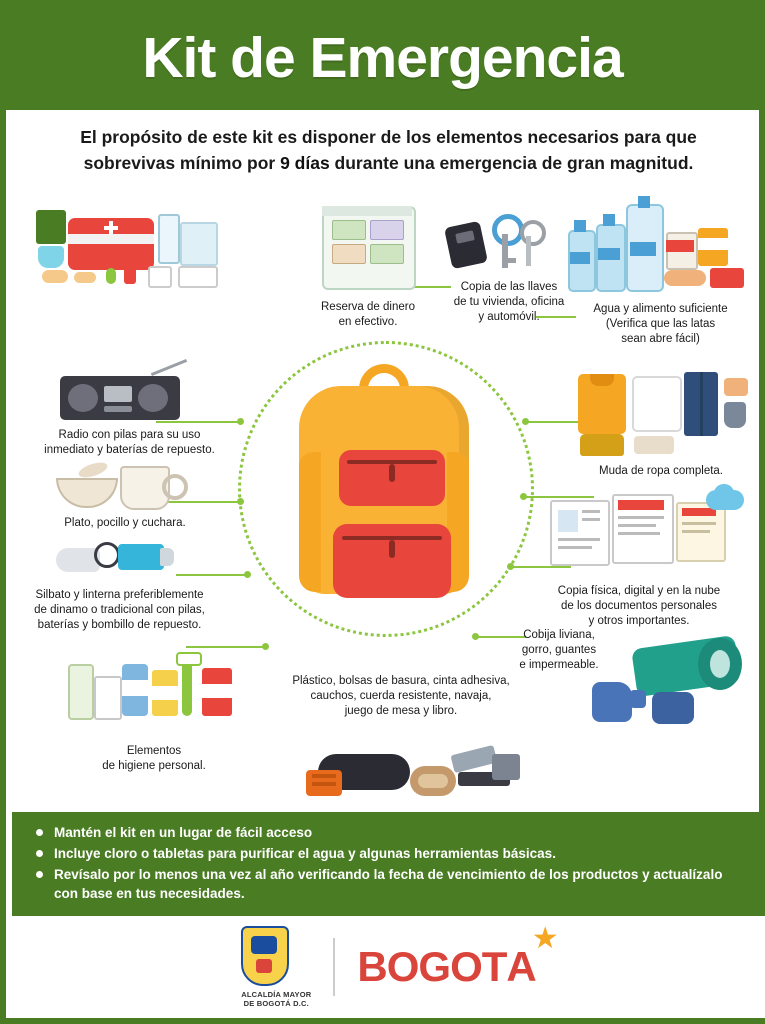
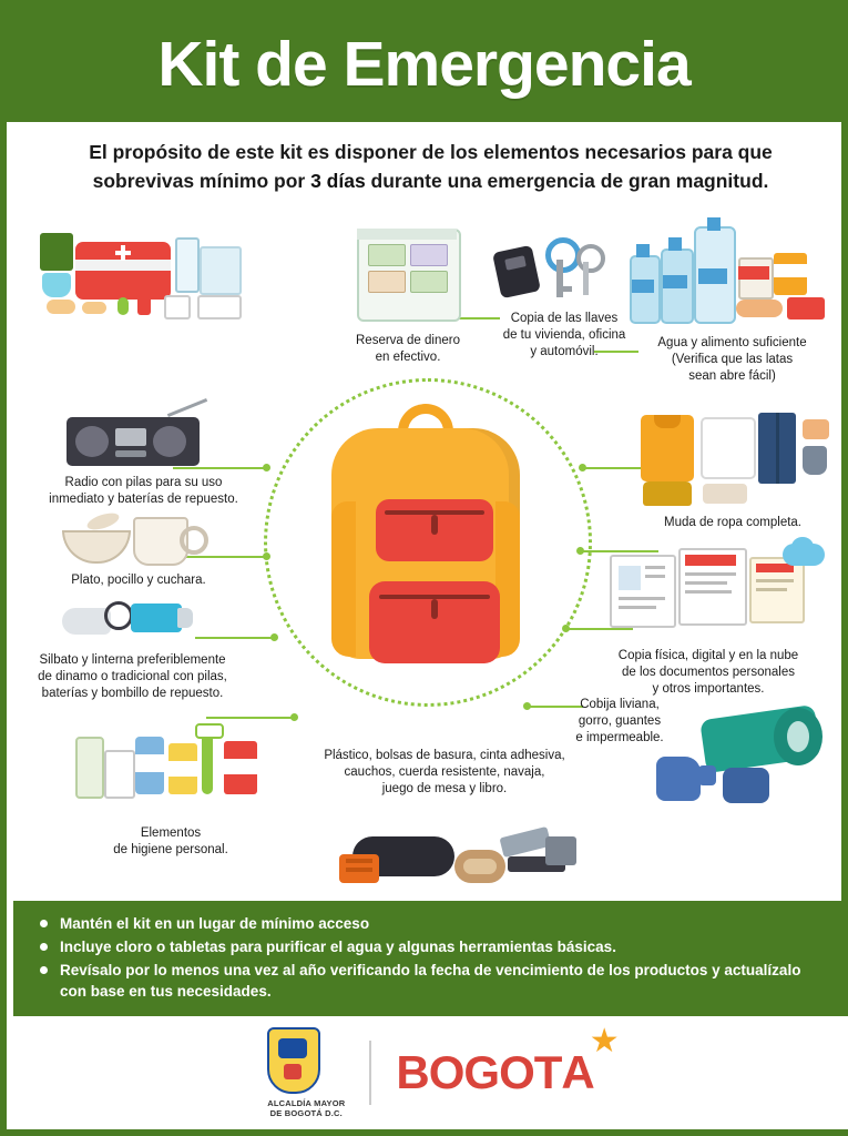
  Kit de Emergencia
  El propósito de este kit es disponer de los elementos necesarios para que
- sobrevivas mínimo por 9 días durante una emergencia de gran magnitud.
+ sobrevivas mínimo por 3 días durante una emergencia de gran magnitud.
  Reserva de dinero
  en efectivo.
  Copia de las llaves
  de tu vivienda, oficina
  y automóvil.
  Agua y alimento suficiente
  (Verifica que las latas
  sean abre fácil)
  Radio con pilas para su uso
  inmediato y baterías de repuesto.
  Plato, pocillo y cuchara.
  Silbato y linterna preferiblemente
  de dinamo o tradicional con pilas,
  baterías y bombillo de repuesto.
  Elementos
  de higiene personal.
  Muda de ropa completa.
  Copia física, digital y en la nube
  de los documentos personales
  y otros importantes.
  Cobija liviana,
  gorro, guantes
  e impermeable.
  Plástico, bolsas de basura, cinta adhesiva,
  cauchos, cuerda resistente, navaja,
  juego de mesa y libro.
- Mantén el kit en un lugar de fácil acceso
+ Mantén el kit en un lugar de mínimo acceso
  Incluye cloro o tabletas para purificar el agua y algunas herramientas básicas.
  Revísalo por lo menos una vez al año verificando la fecha de vencimiento de los productos y actualízalo con base en tus necesidades.
  ALCALDÍA MAYOR
  DE BOGOTÁ D.C.
  BOGOT
  A
  ★
